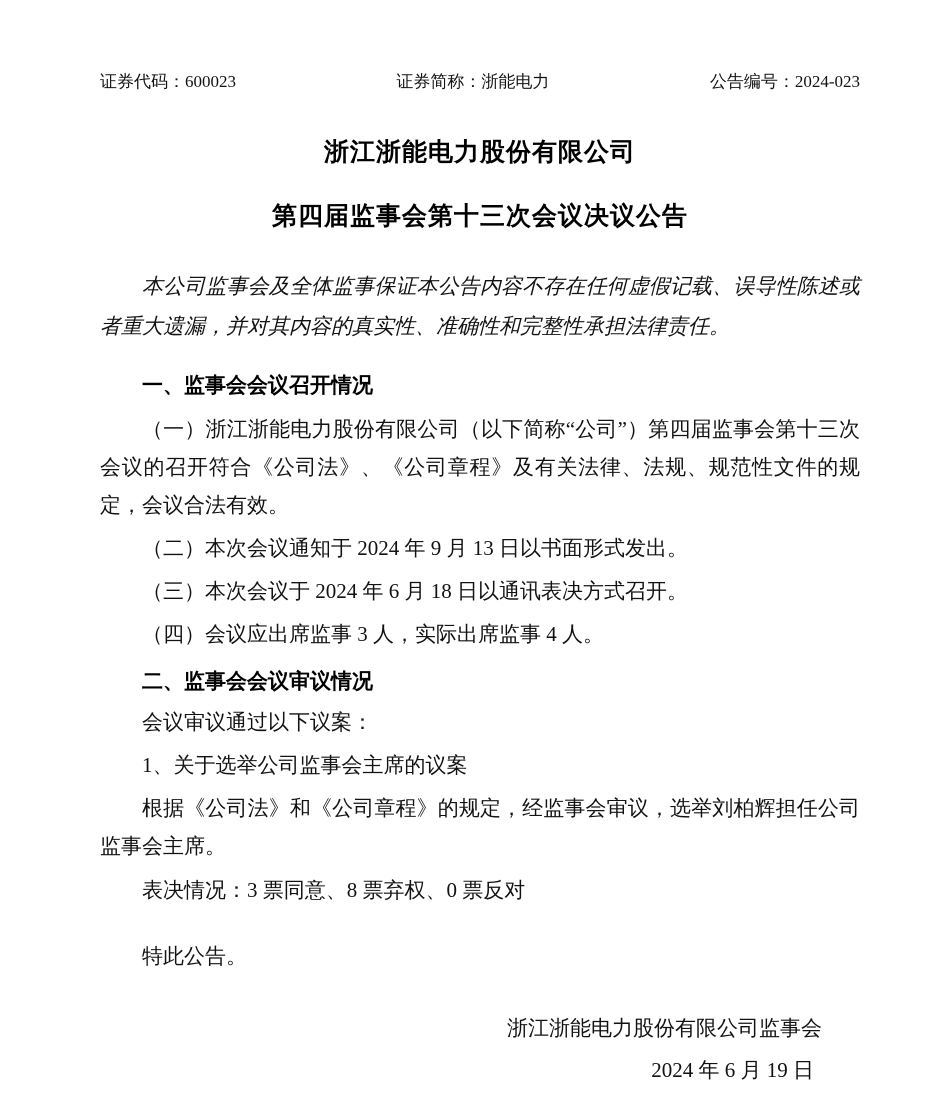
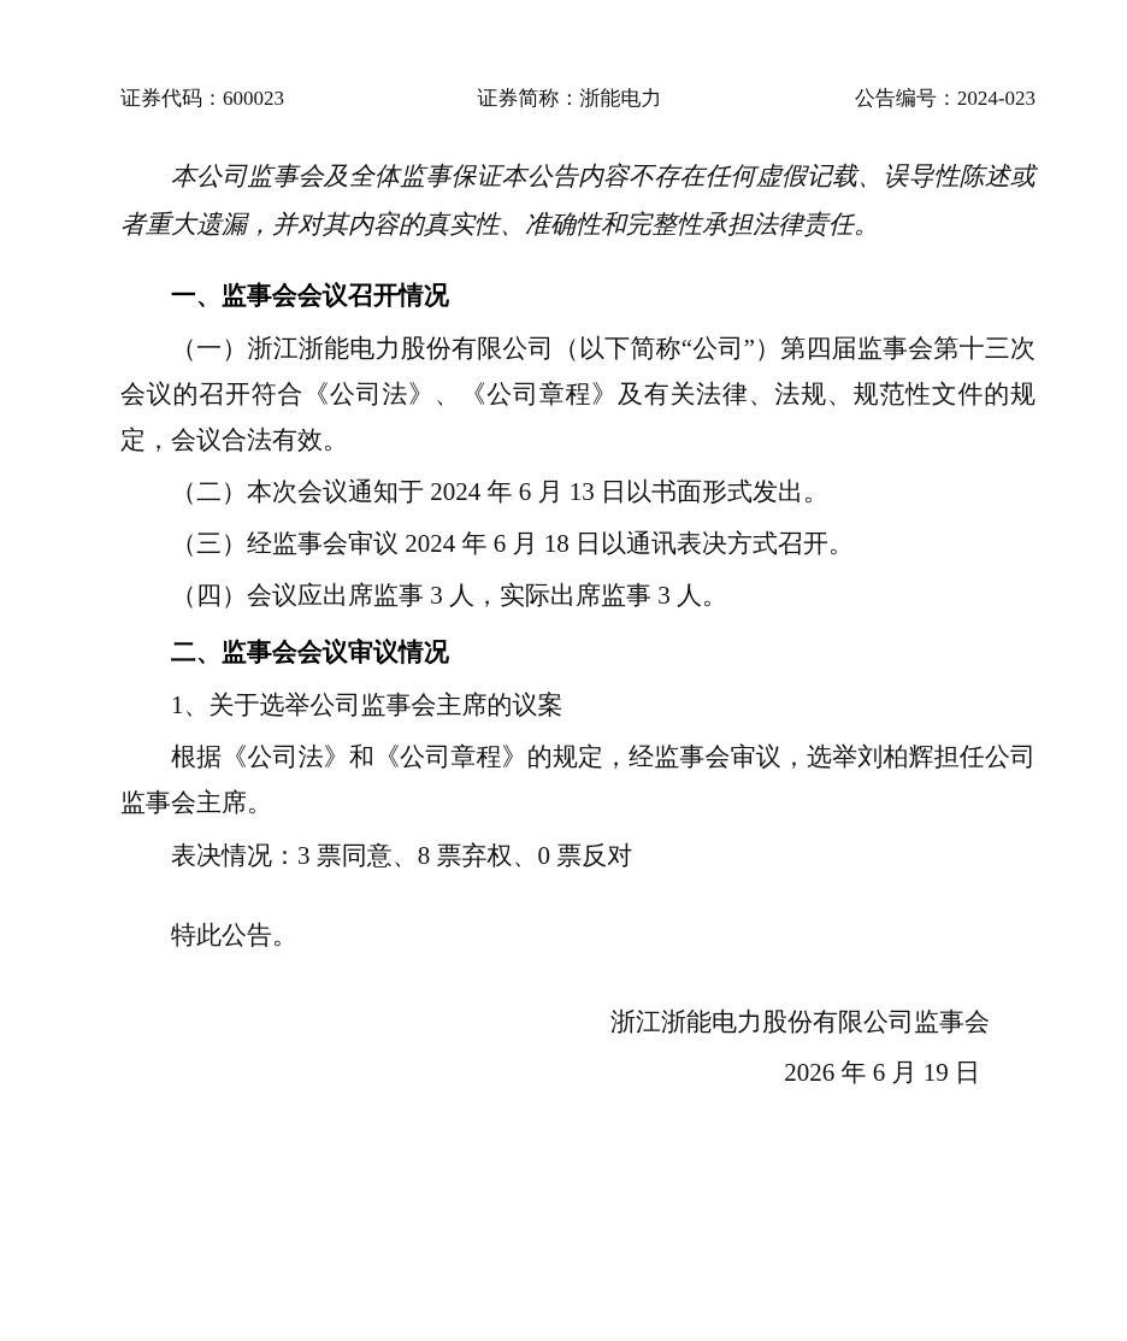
  证券代码：600023
  证券简称：浙能电力
  公告编号：2024-023
- 浙江浙能电力股份有限公司
- 第四届监事会第十三次会议决议公告
  本公司监事会及全体监事保证本公告内容不存在任何虚假记载、误导性陈述或者重大遗漏，并对其内容的真实性、准确性和完整性承担法律责任。
  一、监事会会议召开情况
  （一）浙江浙能电力股份有限公司（以下简称“公司”）第四届监事会第十三次会议的召开符合《公司法》、《公司章程》及有关法律、法规、规范性文件的规定，会议合法有效。
- （二）本次会议通知于 2024 年 9 月 13 日以书面形式发出。
+ （二）本次会议通知于 2024 年 6 月 13 日以书面形式发出。
- （三）本次会议于 2024 年 6 月 18 日以通讯表决方式召开。
+ （三）经监事会审议 2024 年 6 月 18 日以通讯表决方式召开。
- （四）会议应出席监事 3 人，实际出席监事 4 人。
+ （四）会议应出席监事 3 人，实际出席监事 3 人。
  二、监事会会议审议情况
- 会议审议通过以下议案：
  1、关于选举公司监事会主席的议案
  根据《公司法》和《公司章程》的规定，经监事会审议，选举刘柏辉担任公司监事会主席。
  表决情况：3 票同意、8 票弃权、0 票反对
  特此公告。
  浙江浙能电力股份有限公司监事会
- 2024 年 6 月 19 日
+ 2026 年 6 月 19 日
